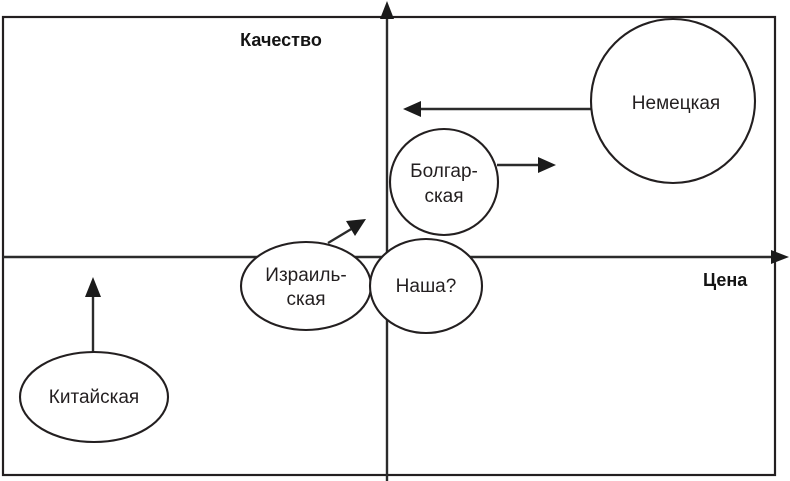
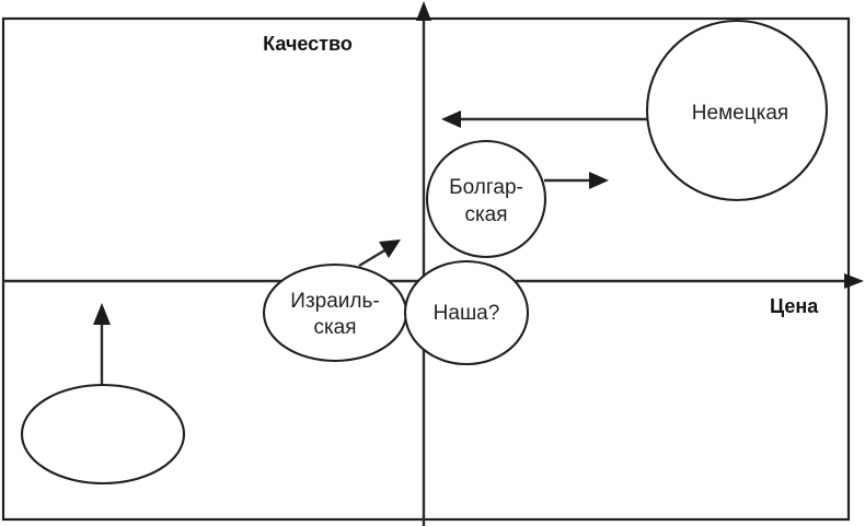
  Качество
  Цена
- Китайская
  Израиль-
  ская
  Наша?
  Болгар-
  ская
  Немецкая
